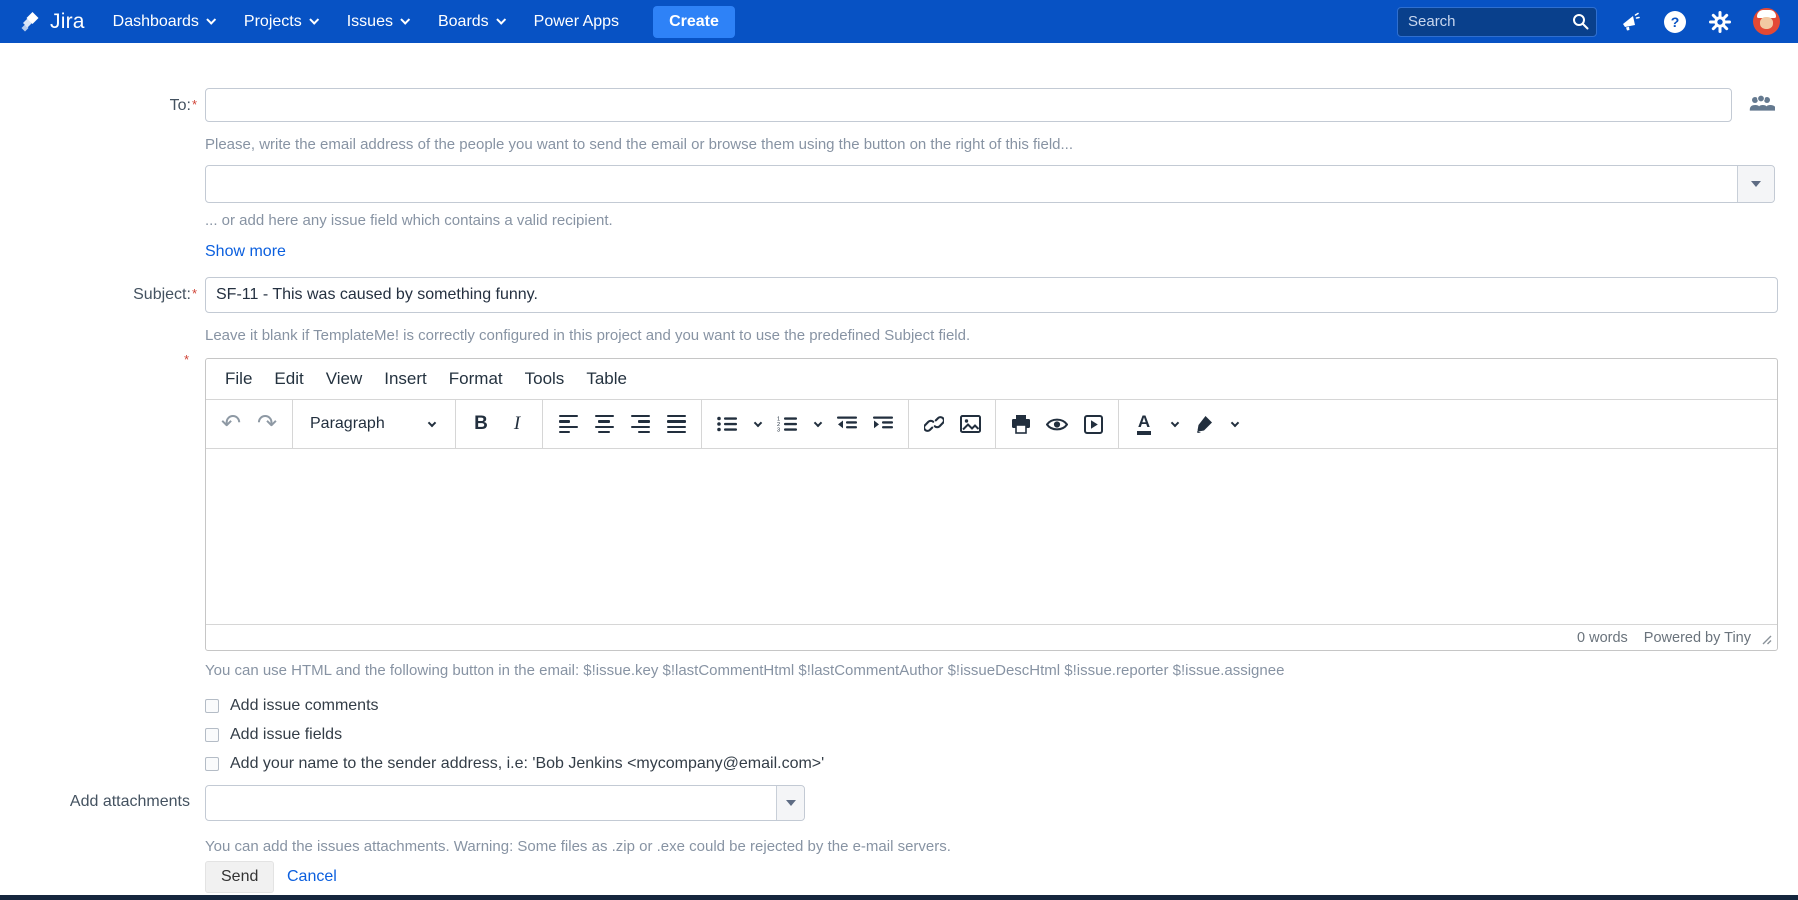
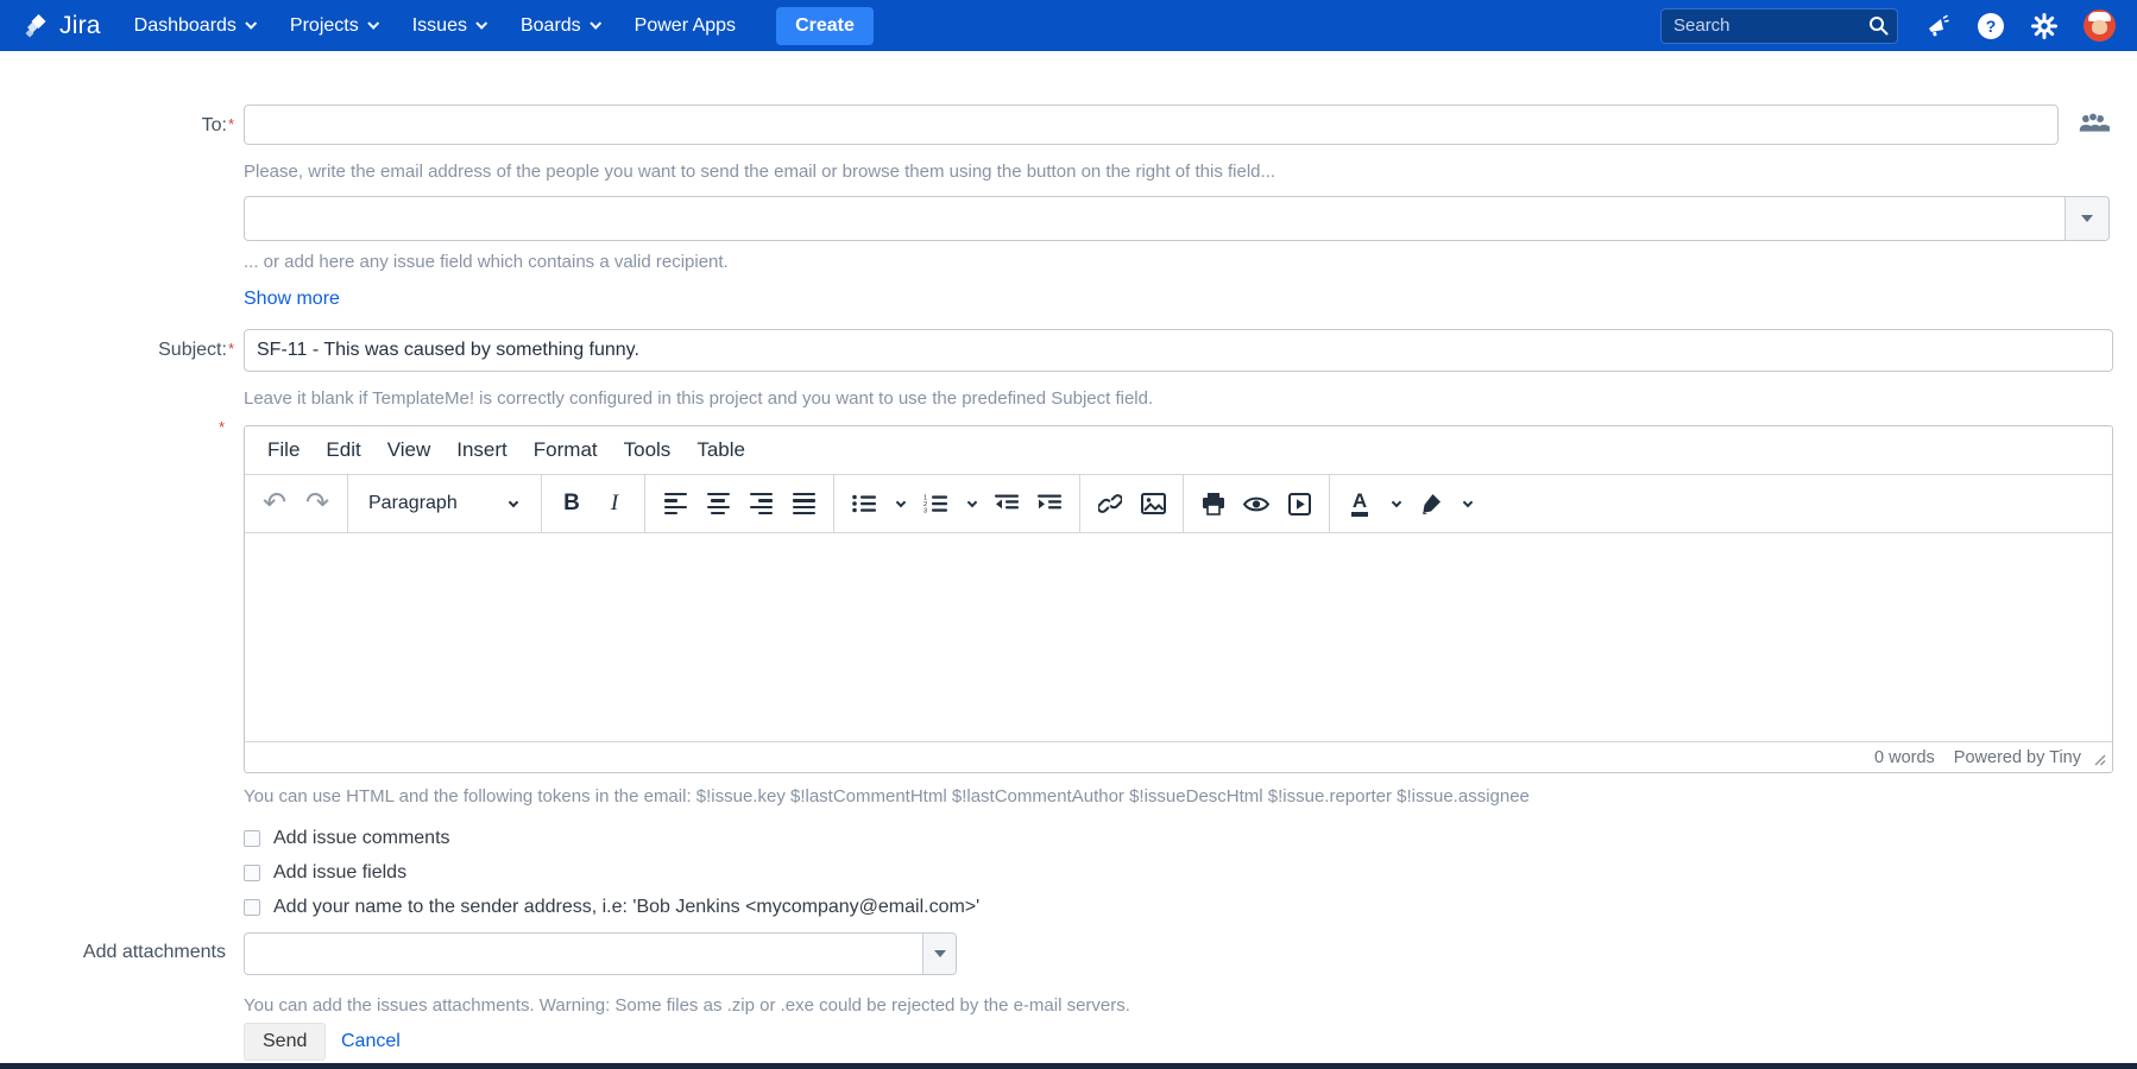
  Jira
  Dashboards
  Projects
  Issues
  Boards
  Power Apps
  Create
  Search
  ?
  To:*
  Please, write the email address of the people you want to send the email or browse them using the button on the right of this field...
  ... or add here any issue field which contains a valid recipient.
  Show more
  Subject:*
  SF-11 - This was caused by something funny.
  Leave it blank if TemplateMe! is correctly configured in this project and you want to use the predefined Subject field.
  *
  File
  Edit
  View
  Insert
  Format
  Tools
  Table
  ↶
  ↷
  Paragraph
  B
  I
  A
  0 words
  Powered by Tiny
- You can use HTML and the following button in the email: $!issue.key $!lastCommentHtml $!lastCommentAuthor $!issueDescHtml $!issue.reporter $!issue.assignee
+ You can use HTML and the following tokens in the email: $!issue.key $!lastCommentHtml $!lastCommentAuthor $!issueDescHtml $!issue.reporter $!issue.assignee
  Add issue comments
  Add issue fields
  Add your name to the sender address, i.e: 'Bob Jenkins <mycompany@email.com>'
  Add attachments
  You can add the issues attachments. Warning: Some files as .zip or .exe could be rejected by the e-mail servers.
  Send
  Cancel
